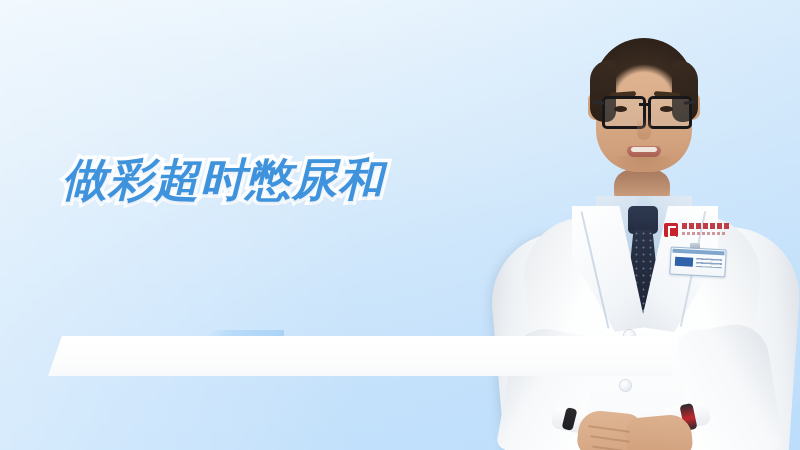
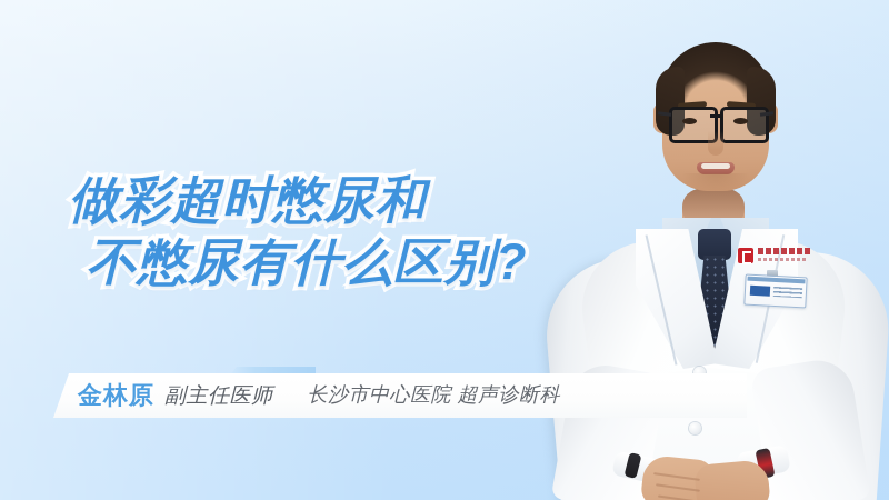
  做彩超时憋尿和
+ 不憋尿有什么区别?
+ 金林原
+ 副主任医师
+ 长沙市中心医院 超声诊断科
